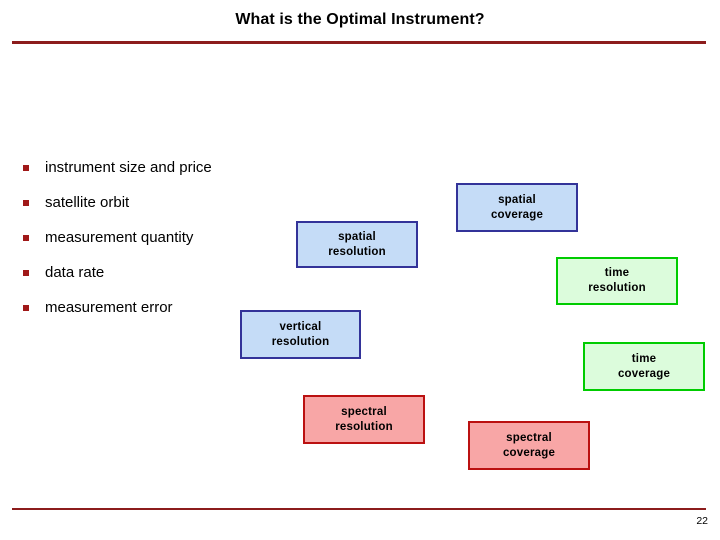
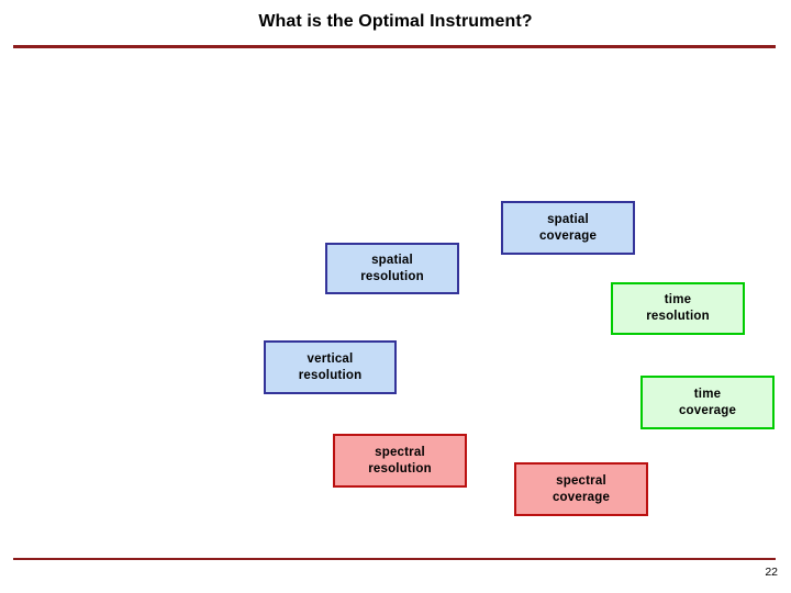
  What is the Optimal Instrument?
- instrument size and price
- satellite orbit
- measurement quantity
- data rate
- measurement error
  spatial
  coverage
  spatial
  resolution
  time
  resolution
  vertical
  resolution
  time
  coverage
  spectral
  resolution
  spectral
  coverage
  22
